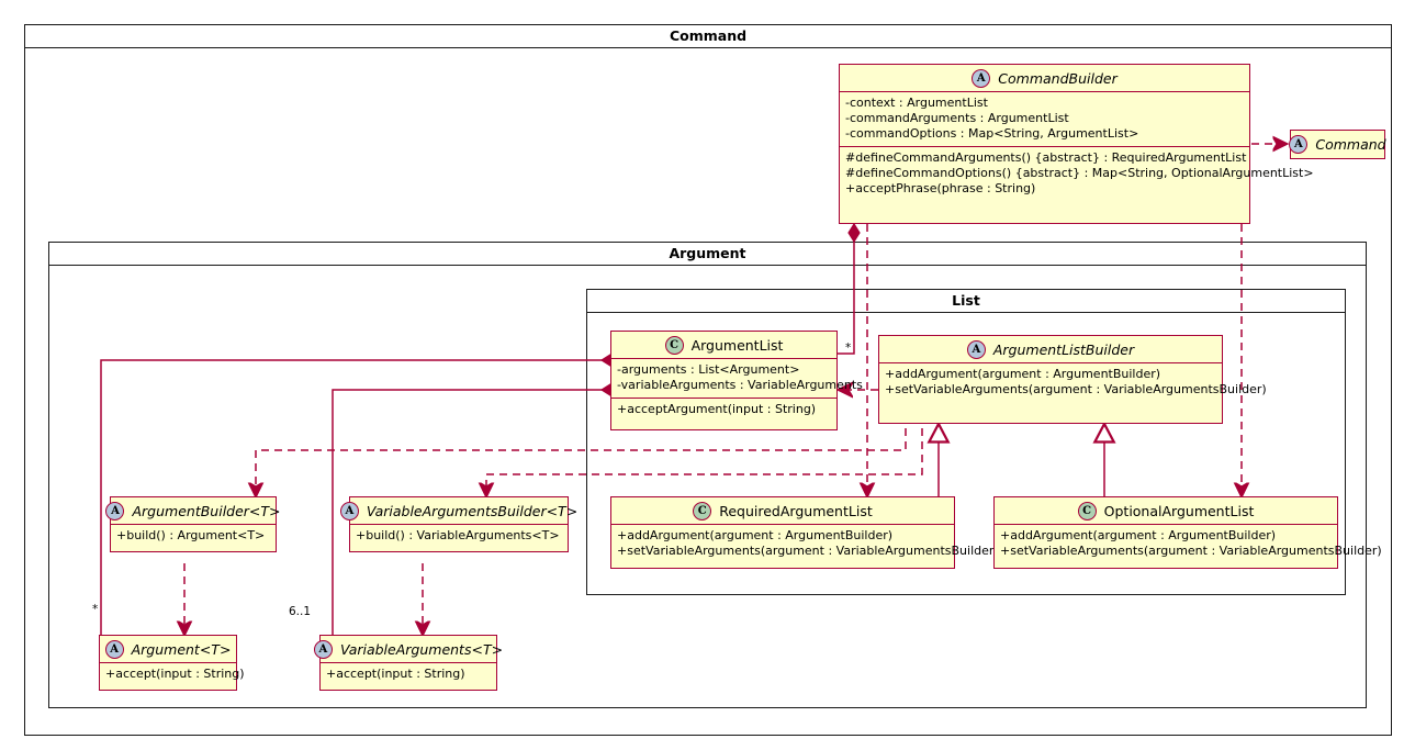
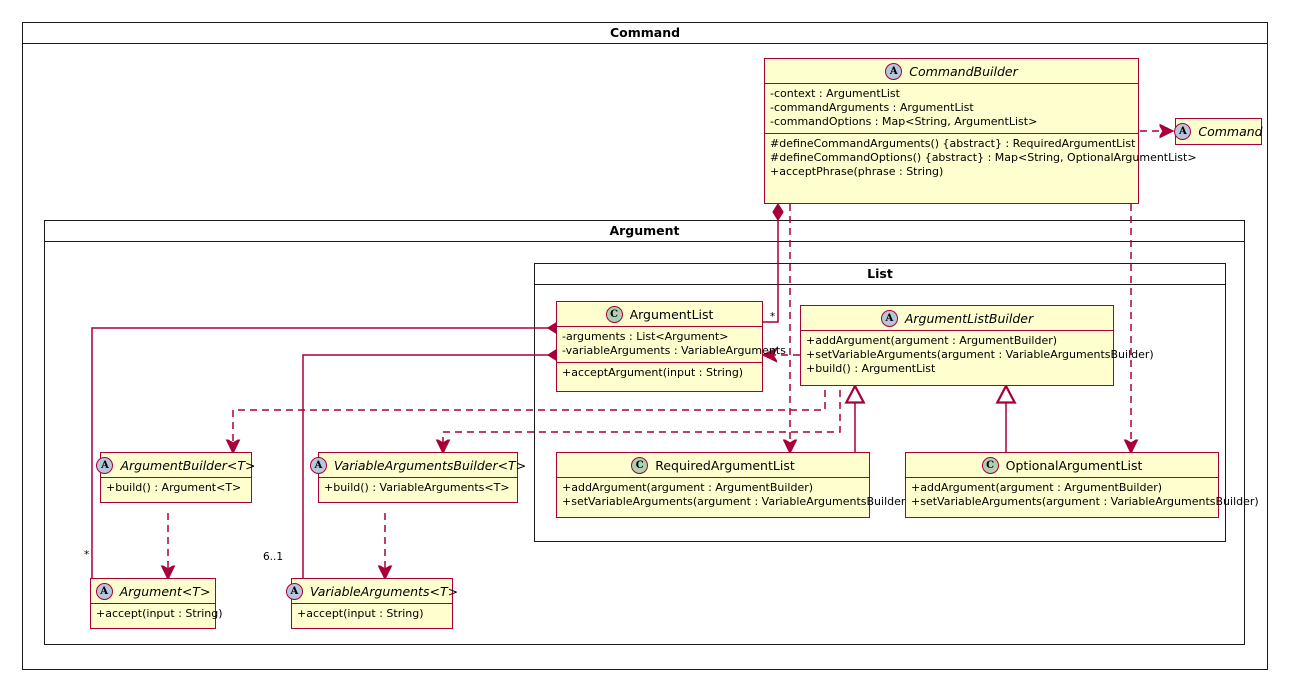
  Command
  Argument
  List
  A
  CommandBuilder
  -context : ArgumentList
  -commandArguments : ArgumentList
  -commandOptions : Map<String, ArgumentList>
  #defineCommandArguments() {abstract} : RequiredArgumentList
  #defineCommandOptions() {abstract} : Map<String, OptionalArgumentList>
  +acceptPhrase(phrase : String)
  A
  Command
  C
  ArgumentList
  -arguments : List<Argument>
  -variableArguments : VariableArguments
  +acceptArgument(input : String)
  A
  ArgumentListBuilder
  +addArgument(argument : ArgumentBuilder)
  +setVariableArguments(argument : VariableArgumentsBuilder)
+ +build() : ArgumentList
  C
  RequiredArgumentList
  +addArgument(argument : ArgumentBuilder)
  +setVariableArguments(argument : VariableArgumentsBuilder
  C
  OptionalArgumentList
  +addArgument(argument : ArgumentBuilder)
  +setVariableArguments(argument : VariableArgumentsBuilder)
  A
  ArgumentBuilder<T>
  +build() : Argument<T>
  A
  VariableArgumentsBuilder<T>
  +build() : VariableArguments<T>
  A
  Argument<T>
  +accept(input : String)
  A
  VariableArguments<T>
  +accept(input : String)
  *
  *
  6..1
